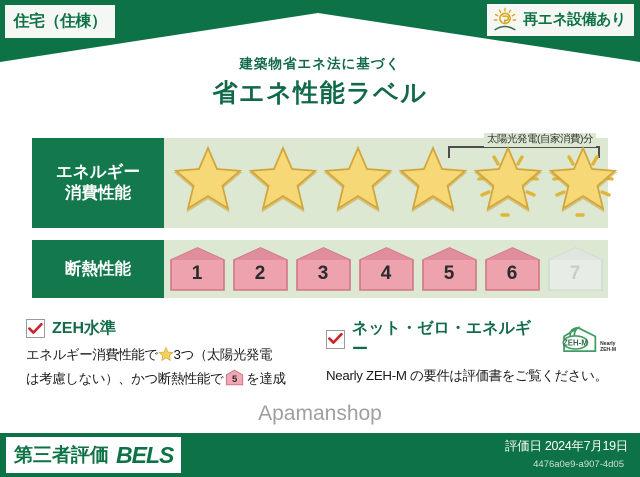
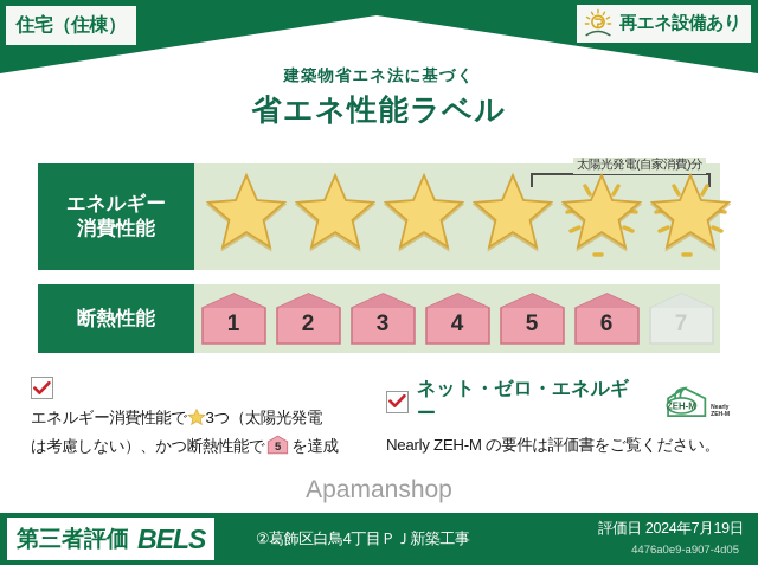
  住宅（住棟）
  再エネ設備あり
  建築物省エネ法に基づく
  省エネ性能ラベル
  エネルギー
  消費性能
  太陽光発電(自家消費)分
  断熱性能
  1
  2
  3
  4
  5
  6
  7
- ZEH水準
  エネルギー消費性能で 3つ（太陽光発電
  は考慮しない）、かつ断熱性能で
  5
  を達成
  ネット・ゼロ・エネルギー
  ZEH-M
  Nearly ZEH-M の要件は評価書をご覧ください。
  Apamanshop
  第三者評価
  BELS
+ ②葛飾区白鳥4丁目ＰＪ新築工事
  評価日 2024年7月19日
  4476a0e9-a907-4d05
